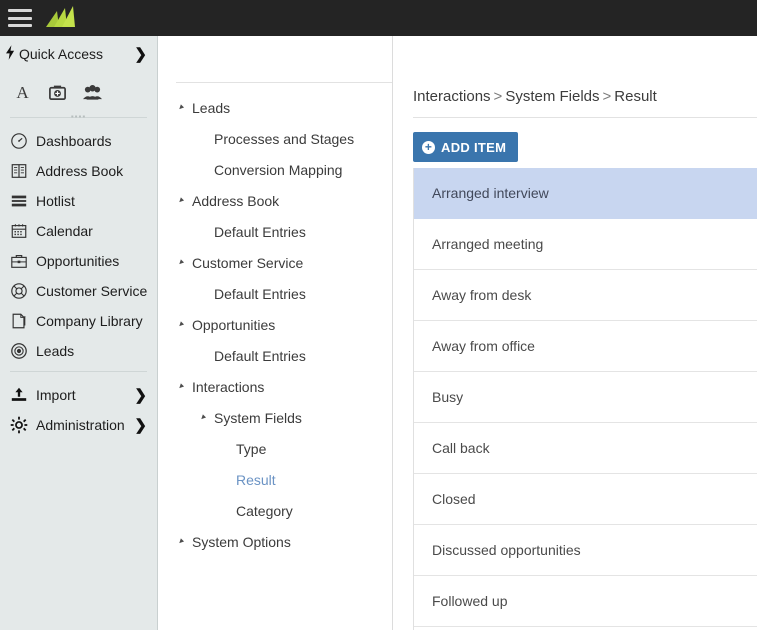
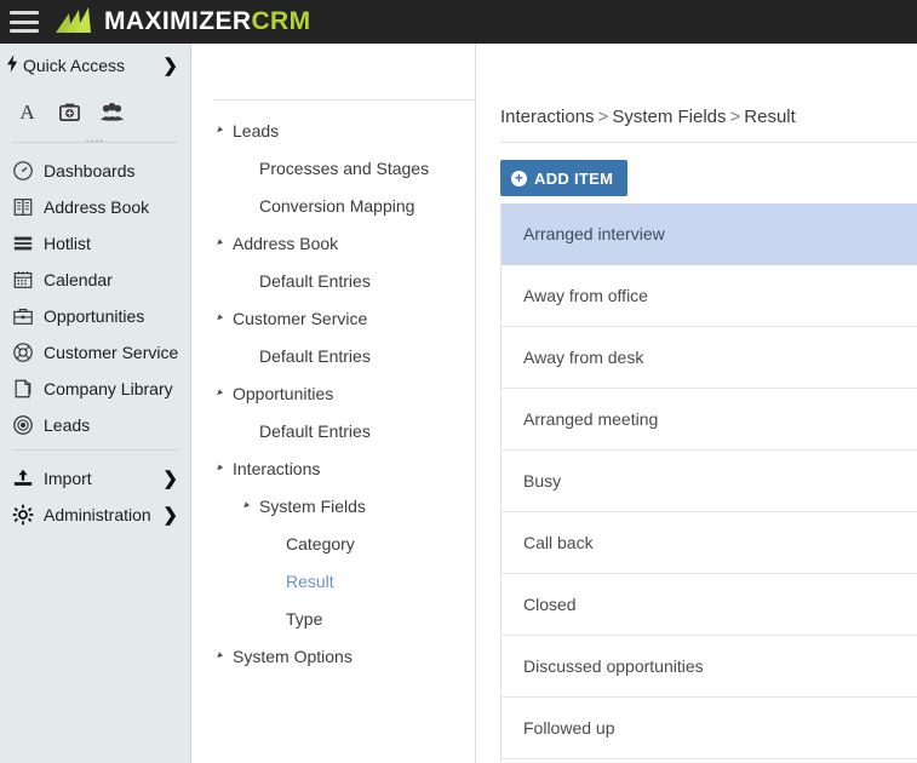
+ MAXIMIZERCRM
  Quick Access
  ❯
  A
  ▪▪▪▪
  Dashboards
  Address Book
  Hotlist
  Calendar
  Opportunities
  Customer Service
  Company Library
  Leads
  Import
  ❯
  Administration
  ❯
  Leads
  Processes and Stages
  Conversion Mapping
  Address Book
  Default Entries
  Customer Service
  Default Entries
  Opportunities
  Default Entries
  Interactions
  System Fields
- Type
+ Category
  Result
- Category
+ Type
  System Options
  Interactions > System Fields > Result
  +
  ADD ITEM
  Arranged interview
- Arranged meeting
+ Away from office
  Away from desk
- Away from office
+ Arranged meeting
  Busy
  Call back
  Closed
  Discussed opportunities
  Followed up
